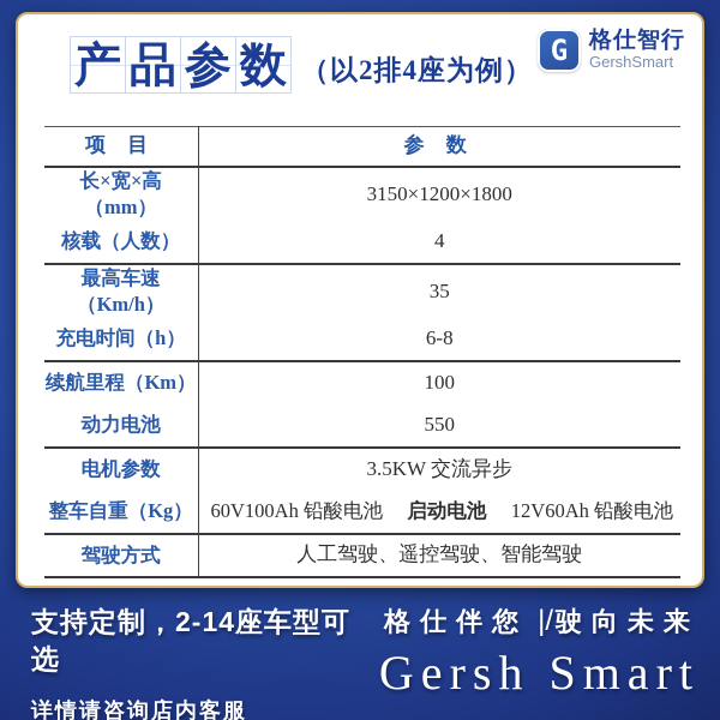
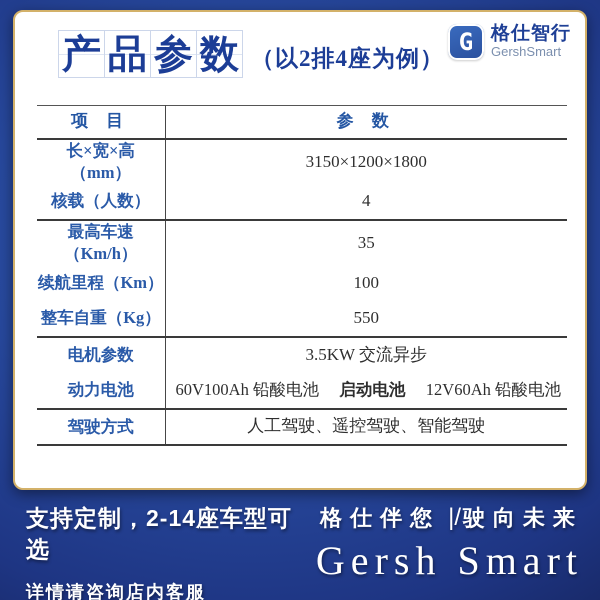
  产
  品
  参
  数
  （以2排4座为例）
  G
  格仕智行
  GershSmart
  项 目	参 数
  长×宽×高（mm）	3150×1200×1800
  核载（人数）	4
  最高车速（Km/h）	35
- 充电时间（h）	6-8
  续航里程（Km）	100
- 动力电池	550
+ 整车自重（Kg）	550
  电机参数	3.5KW 交流异步
- 整车自重（Kg）	60V100Ah 铅酸电池 启动电池 12V60Ah 铅酸电池
+ 动力电池	60V100Ah 铅酸电池 启动电池 12V60Ah 铅酸电池
  驾驶方式	人工驾驶、遥控驾驶、智能驾驶
  支持定制，2-14座车型可选
  详情请咨询店内客服
  格仕伴您
  |/
  驶向未来
  Gersh Smart
